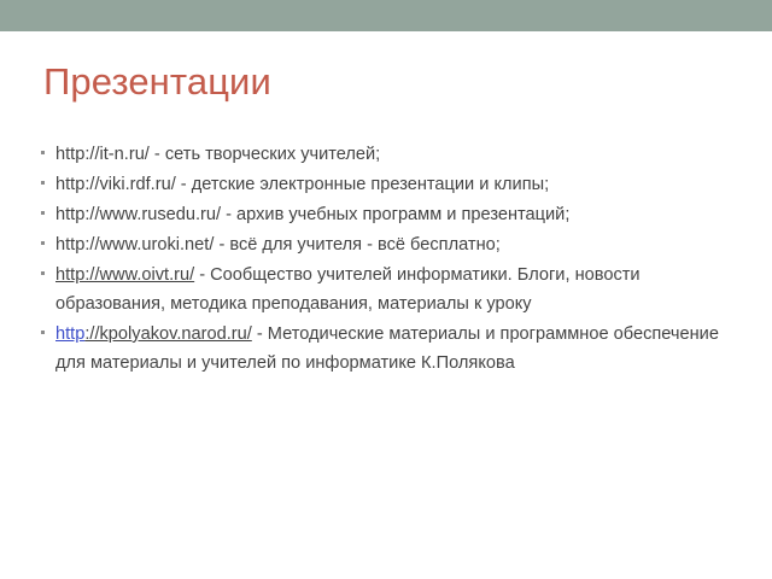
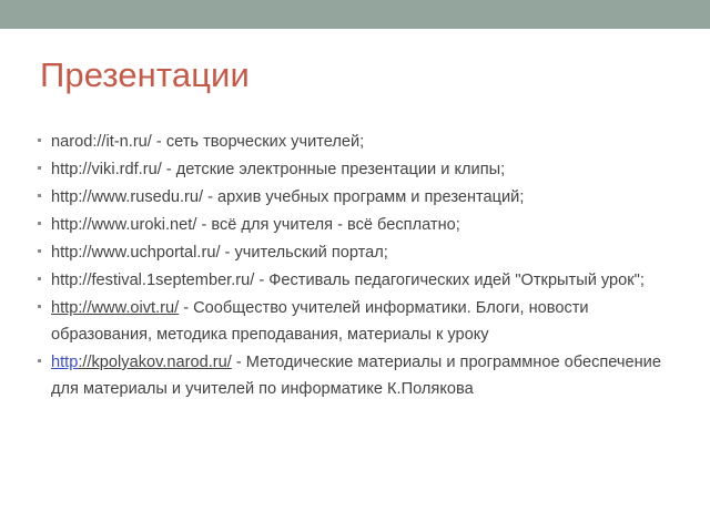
  Презентации
- http://it-n.ru/ - сеть творческих учителей;
+ narod://it-n.ru/ - сеть творческих учителей;
  http://viki.rdf.ru/ - детские электронные презентации и клипы;
  http://www.rusedu.ru/ - архив учебных программ и презентаций;
  http://www.uroki.net/ - всё для учителя - всё бесплатно;
+ http://www.uchportal.ru/ - учительский портал;
+ http://festival.1september.ru/ - Фестиваль педагогических идей "Открытый урок";
  http://www.oivt.ru/ - Сообщество учителей информатики. Блоги, новости образования, методика преподавания, материалы к уроку
  http://kpolyakov.narod.ru/ - Методические материалы и программное обеспечение для материалы и учителей по информатике К.Полякова
